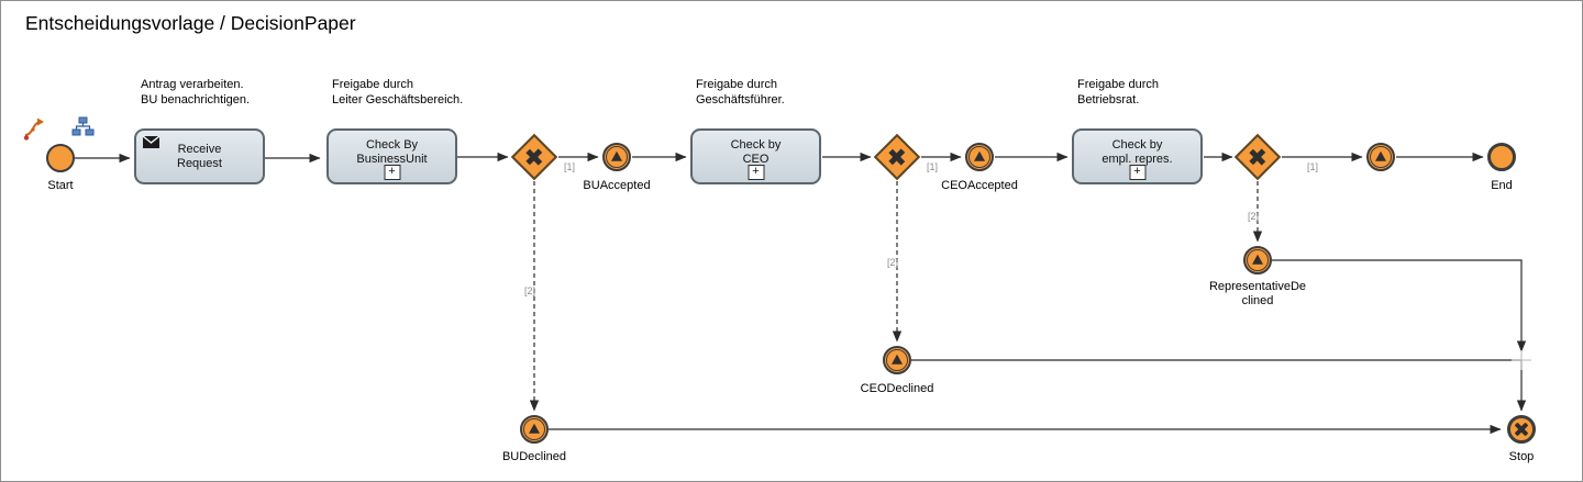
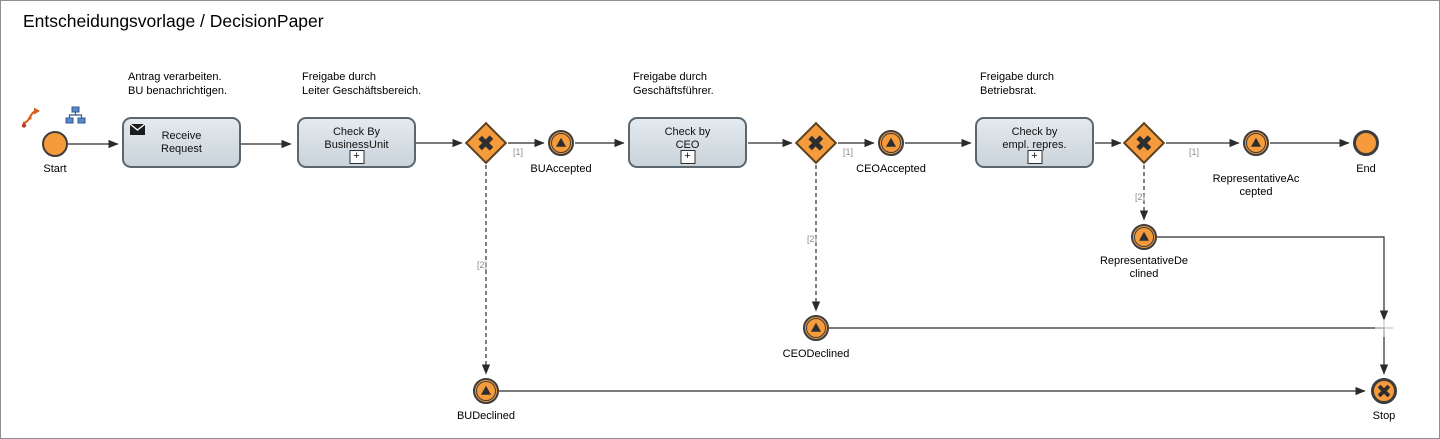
  Entscheidungsvorlage / DecisionPaper
  Start
  BUAccepted
  CEOAccepted
+ RepresentativeAc
+ cepted
  End
  RepresentativeDe
  clined
  CEODeclined
  BUDeclined
  Stop
  Receive
  Request
  Antrag verarbeiten.
  BU benachrichtigen.
  Check By
  BusinessUnit
  +
  Freigabe durch
  Leiter Geschäftsbereich.
  Check by
  CEO
  +
  Freigabe durch
  Geschäftsführer.
  Check by
  empl. repres.
  +
  Freigabe durch
  Betriebsrat.
  [1]
  [1]
  [1]
  [2]
  [2]
  [2]
